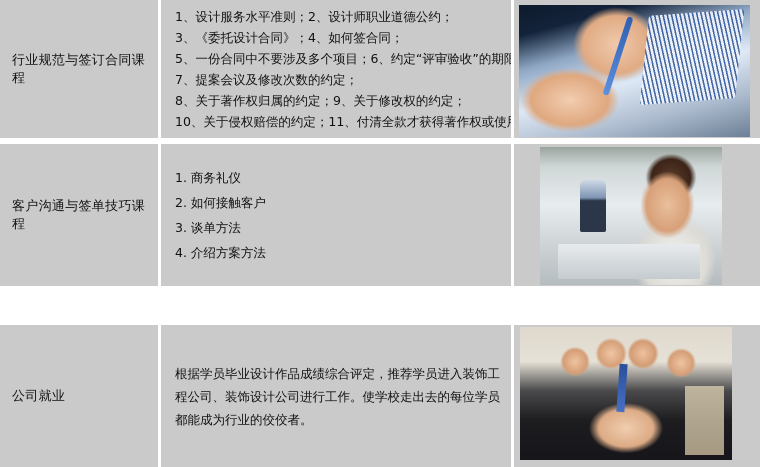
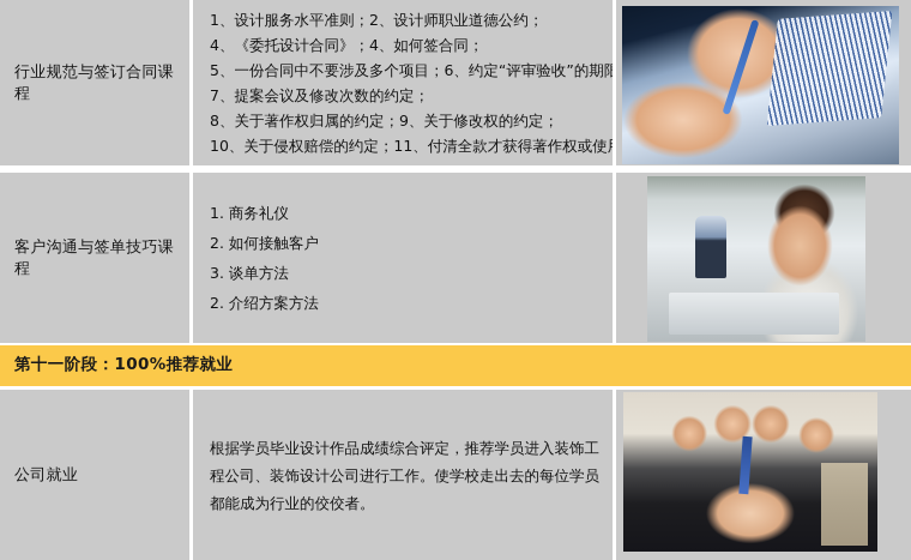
  行业规范与签订合同课程
  1、设计服务水平准则；2、设计师职业道德公约；
- 3、《委托设计合同》；4、如何签合同；
+ 4、《委托设计合同》；4、如何签合同；
  5、一份合同中不要涉及多个项目；6、约定“评审验收”的期
  7、提案会议及修改次数的约定；
  8、关于著作权归属的约定；9、关于修改权的约定；
  10、关于侵权赔偿的约定；11、付清全款才获得著作权或使
  客户沟通与签单技巧课程
  1. 商务礼仪
  2. 如何接触客户
  3. 谈单方法
- 4. 介绍方案方法
+ 2. 介绍方案方法
+ 第十一阶段：100%推荐就业
  公司就业
  根据学员毕业设计作品成绩综合评定，推荐学员进入装饰工程公司、装饰设计公司进行工作。使学校走出去的每位学员都能成为行业的佼佼者。
